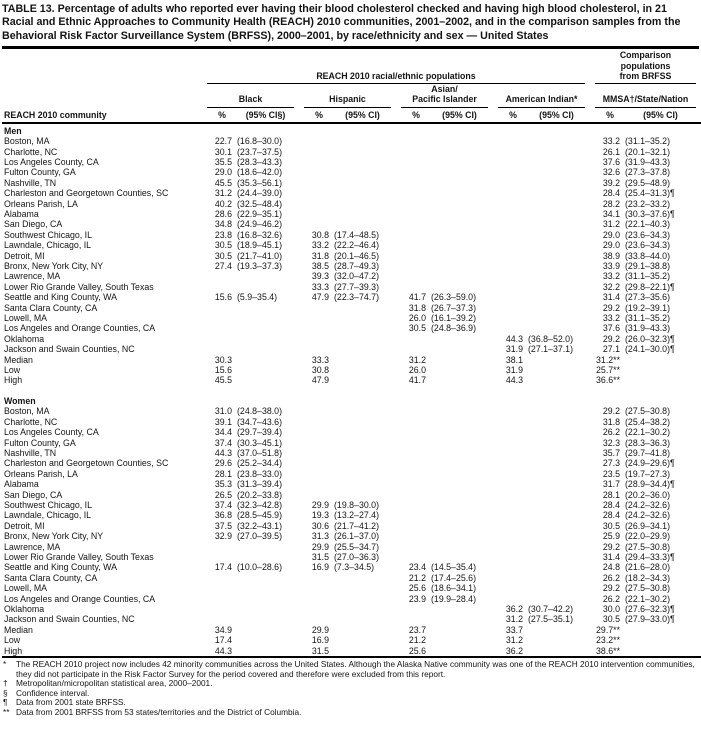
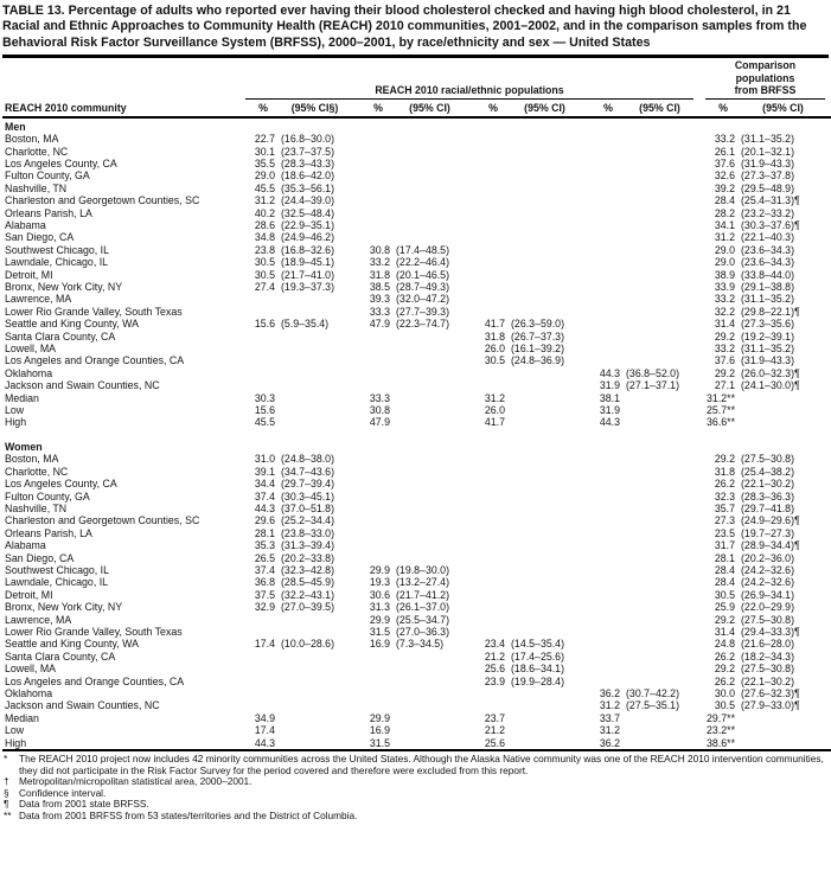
  TABLE 13. Percentage of adults who reported ever having their blood cholesterol checked and having high blood cholesterol, in 21 Racial and Ethnic Approaches to Community Health (REACH) 2010 communities, 2001–2002, and in the comparison samples from the Behavioral Risk Factor Surveillance System (BRFSS), 2000–2001, by race/ethnicity and sex — United States
  	REACH 2010 racial/ethnic populations	Comparison populations from BRFSS
- 	Black	Hispanic	Asian/ Pacific Islander	American Indian*	MMSA†/State/Nation
  REACH 2010 community	%	(95% CI§)	%	(95% CI)	%	(95% CI)	%	(95% CI)	%	(95% CI)
  Men
  Boston, MA	22.7	(16.8–30.0)							33.2	(31.1–35.2)
  Charlotte, NC	30.1	(23.7–37.5)							26.1	(20.1–32.1)
  Los Angeles County, CA	35.5	(28.3–43.3)							37.6	(31.9–43.3)
  Fulton County, GA	29.0	(18.6–42.0)							32.6	(27.3–37.8)
  Nashville, TN	45.5	(35.3–56.1)							39.2	(29.5–48.9)
  Charleston and Georgetown Counties, SC	31.2	(24.4–39.0)							28.4	(25.4–31.3)¶
  Orleans Parish, LA	40.2	(32.5–48.4)							28.2	(23.2–33.2)
  Alabama	28.6	(22.9–35.1)							34.1	(30.3–37.6)¶
  San Diego, CA	34.8	(24.9–46.2)							31.2	(22.1–40.3)
  Southwest Chicago, IL	23.8	(16.8–32.6)	30.8	(17.4–48.5)					29.0	(23.6–34.3)
  Lawndale, Chicago, IL	30.5	(18.9–45.1)	33.2	(22.2–46.4)					29.0	(23.6–34.3)
  Detroit, MI	30.5	(21.7–41.0)	31.8	(20.1–46.5)					38.9	(33.8–44.0)
  Bronx, New York City, NY	27.4	(19.3–37.3)	38.5	(28.7–49.3)					33.9	(29.1–38.8)
  Lawrence, MA			39.3	(32.0–47.2)					33.2	(31.1–35.2)
  Lower Rio Grande Valley, South Texas			33.3	(27.7–39.3)					32.2	(29.8–22.1)¶
  Seattle and King County, WA	15.6	(5.9–35.4)	47.9	(22.3–74.7)	41.7	(26.3–59.0)			31.4	(27.3–35.6)
  Santa Clara County, CA					31.8	(26.7–37.3)			29.2	(19.2–39.1)
  Lowell, MA					26.0	(16.1–39.2)			33.2	(31.1–35.2)
  Los Angeles and Orange Counties, CA					30.5	(24.8–36.9)			37.6	(31.9–43.3)
  Oklahoma							44.3	(36.8–52.0)	29.2	(26.0–32.3)¶
  Jackson and Swain Counties, NC							31.9	(27.1–37.1)	27.1	(24.1–30.0)¶
  Median	30.3		33.3		31.2		38.1		31.2**
  Low	15.6		30.8		26.0		31.9		25.7**
  High	45.5		47.9		41.7		44.3		36.6**
  Women
  Boston, MA	31.0	(24.8–38.0)							29.2	(27.5–30.8)
  Charlotte, NC	39.1	(34.7–43.6)							31.8	(25.4–38.2)
  Los Angeles County, CA	34.4	(29.7–39.4)							26.2	(22.1–30.2)
  Fulton County, GA	37.4	(30.3–45.1)							32.3	(28.3–36.3)
  Nashville, TN	44.3	(37.0–51.8)							35.7	(29.7–41.8)
  Charleston and Georgetown Counties, SC	29.6	(25.2–34.4)							27.3	(24.9–29.6)¶
  Orleans Parish, LA	28.1	(23.8–33.0)							23.5	(19.7–27.3)
  Alabama	35.3	(31.3–39.4)							31.7	(28.9–34.4)¶
  San Diego, CA	26.5	(20.2–33.8)							28.1	(20.2–36.0)
  Southwest Chicago, IL	37.4	(32.3–42.8)	29.9	(19.8–30.0)					28.4	(24.2–32.6)
  Lawndale, Chicago, IL	36.8	(28.5–45.9)	19.3	(13.2–27.4)					28.4	(24.2–32.6)
  Detroit, MI	37.5	(32.2–43.1)	30.6	(21.7–41.2)					30.5	(26.9–34.1)
  Bronx, New York City, NY	32.9	(27.0–39.5)	31.3	(26.1–37.0)					25.9	(22.0–29.9)
  Lawrence, MA			29.9	(25.5–34.7)					29.2	(27.5–30.8)
  Lower Rio Grande Valley, South Texas			31.5	(27.0–36.3)					31.4	(29.4–33.3)¶
  Seattle and King County, WA	17.4	(10.0–28.6)	16.9	(7.3–34.5)	23.4	(14.5–35.4)			24.8	(21.6–28.0)
  Santa Clara County, CA					21.2	(17.4–25.6)			26.2	(18.2–34.3)
  Lowell, MA					25.6	(18.6–34.1)			29.2	(27.5–30.8)
  Los Angeles and Orange Counties, CA					23.9	(19.9–28.4)			26.2	(22.1–30.2)
  Oklahoma							36.2	(30.7–42.2)	30.0	(27.6–32.3)¶
  Jackson and Swain Counties, NC							31.2	(27.5–35.1)	30.5	(27.9–33.0)¶
  Median	34.9		29.9		23.7		33.7		29.7**
  Low	17.4		16.9		21.2		31.2		23.2**
  High	44.3		31.5		25.6		36.2		38.6**
  *
  The REACH 2010 project now includes 42 minority communities across the United States. Although the Alaska Native community was one of the REACH 2010 intervention communities, they did not participate in the Risk Factor Survey for the period covered and therefore were excluded from this report.
  †
  Metropolitan/micropolitan statistical area, 2000–2001.
  §
  Confidence interval.
  ¶
  Data from 2001 state BRFSS.
  **
  Data from 2001 BRFSS from 53 states/territories and the District of Columbia.
